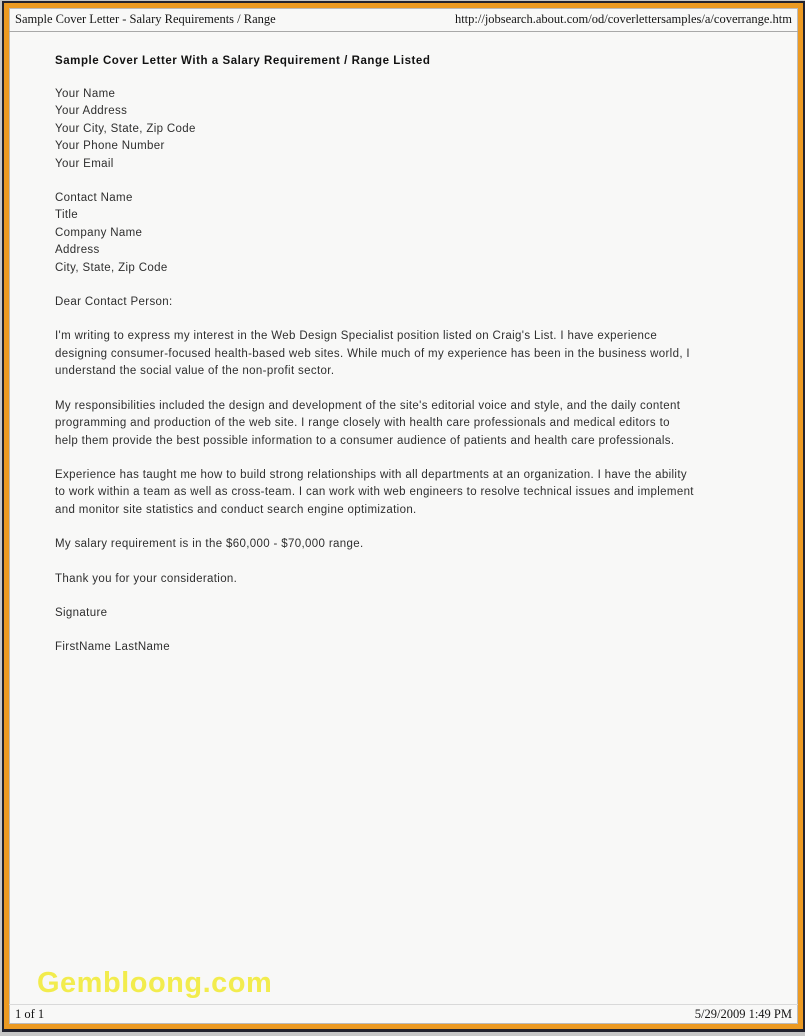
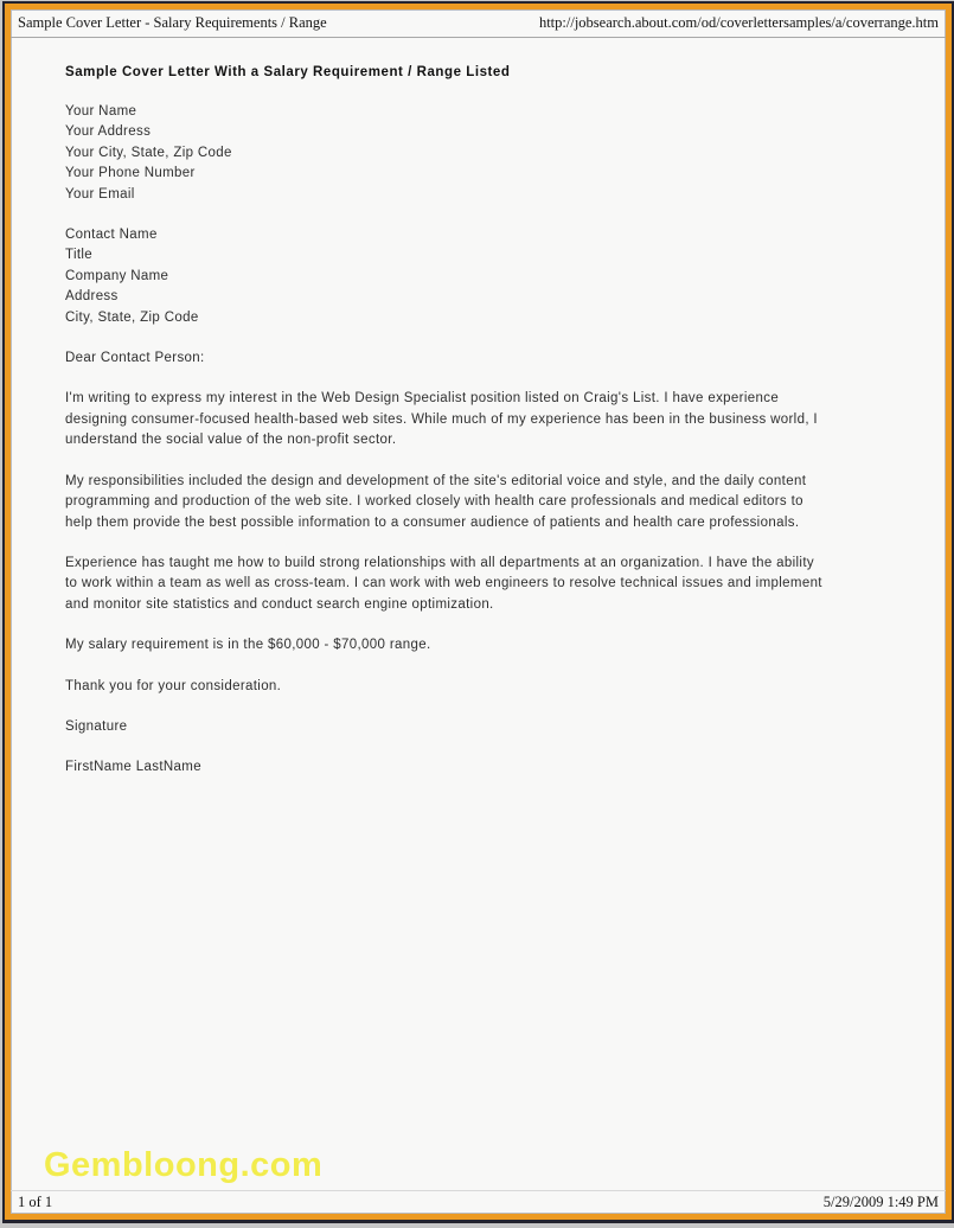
  Sample Cover Letter - Salary Requirements / Range
  http://jobsearch.about.com/od/coverlettersamples/a/coverrange.htm
  Sample Cover Letter With a Salary Requirement / Range Listed
  Your Name
  Your Address
  Your City, State, Zip Code
  Your Phone Number
  Your Email
  Contact Name
  Title
  Company Name
  Address
  City, State, Zip Code
  Dear Contact Person:
  I'm writing to express my interest in the Web Design Specialist position listed on Craig's List. I have experience
  designing consumer-focused health-based web sites. While much of my experience has been in the business world, I
  understand the social value of the non-profit sector.
  My responsibilities included the design and development of the site's editorial voice and style, and the daily content
- programming and production of the web site. I range closely with health care professionals and medical editors to
+ programming and production of the web site. I worked closely with health care professionals and medical editors to
  help them provide the best possible information to a consumer audience of patients and health care professionals.
  Experience has taught me how to build strong relationships with all departments at an organization. I have the ability
  to work within a team as well as cross-team. I can work with web engineers to resolve technical issues and implement
  and monitor site statistics and conduct search engine optimization.
  My salary requirement is in the $60,000 - $70,000 range.
  Thank you for your consideration.
  Signature
  FirstName LastName
  Gembloong.com
  1 of 1
  5/29/2009 1:49 PM
